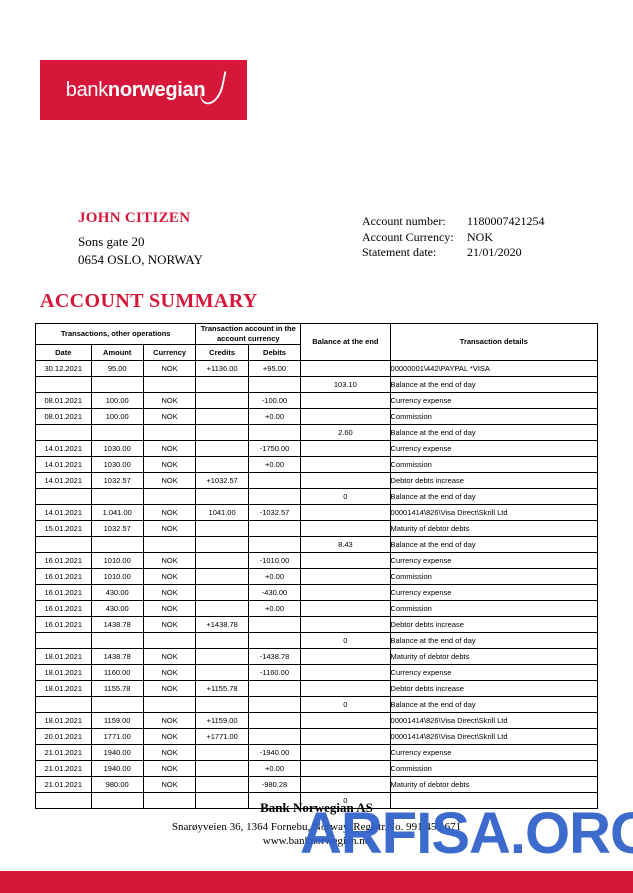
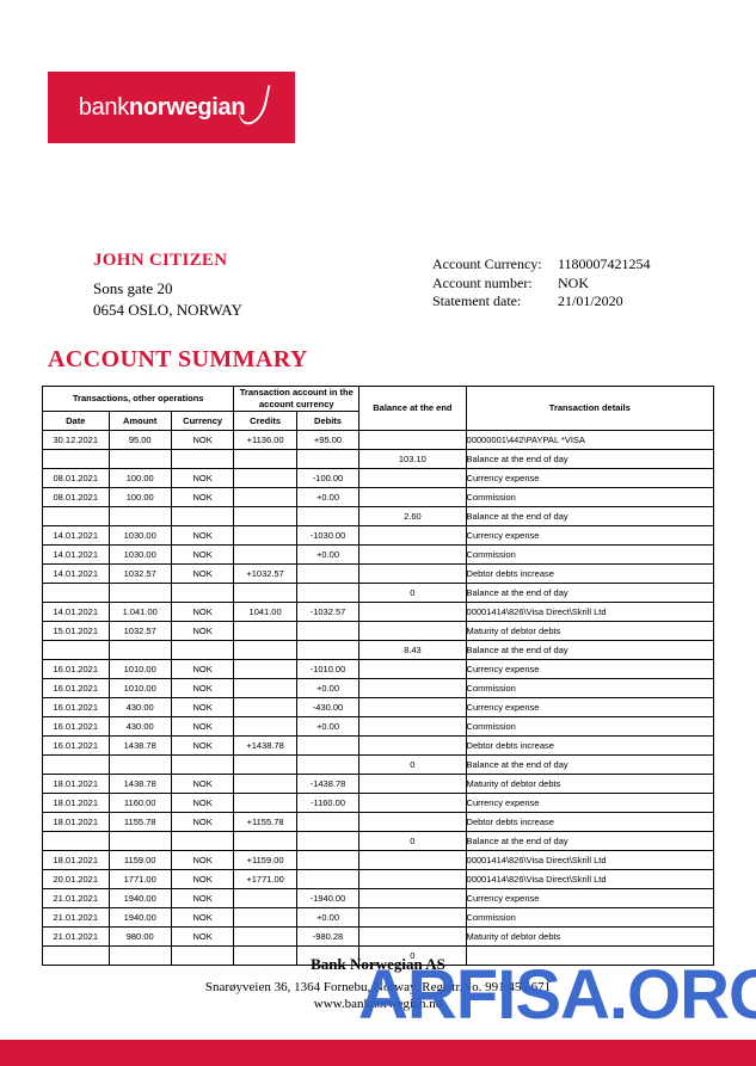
  banknorwegian
  JOHN CITIZEN
  Sons gate 20
  0654 OSLO, NORWAY
- Account number:
+ Account Currency:
  1180007421254
- Account Currency:
+ Account number:
  NOK
  Statement date:
  21/01/2020
  ACCOUNT SUMMARY
  Transactions, other operations	Transaction account in the account currency	Balance at the end	Transaction details
  Date	Amount	Currency	Credits	Debits
  30.12.2021	95.00	NOK	+1136.00	+95.00		00000001\442\PAYPAL *VISA
  					103.10	Balance at the end of day
  08.01.2021	100.00	NOK		-100.00		Currency expense
  08.01.2021	100.00	NOK		+0.00		Commission
  					2.60	Balance at the end of day
- 14.01.2021	1030.00	NOK		-1750.00		Currency expense
+ 14.01.2021	1030.00	NOK		-1030.00		Currency expense
  14.01.2021	1030.00	NOK		+0.00		Commission
  14.01.2021	1032.57	NOK	+1032.57			Debtor debts increase
  					0	Balance at the end of day
  14.01.2021	1.041.00	NOK	1041.00	-1032.57		00001414\826\Visa Direct\Skrill Ltd
  15.01.2021	1032.57	NOK				Maturity of debtor debts
  					8.43	Balance at the end of day
  16.01.2021	1010.00	NOK		-1010.00		Currency expense
  16.01.2021	1010.00	NOK		+0.00		Commission
  16.01.2021	430.00	NOK		-430.00		Currency expense
  16.01.2021	430.00	NOK		+0.00		Commission
  16.01.2021	1438.78	NOK	+1438.78			Debtor debts increase
  					0	Balance at the end of day
  18.01.2021	1438.78	NOK		-1438.78		Maturity of debtor debts
  18.01.2021	1160.00	NOK		-1160.00		Currency expense
  18.01.2021	1155.78	NOK	+1155.78			Debtor debts increase
  					0	Balance at the end of day
  18.01.2021	1159.00	NOK	+1159.00			00001414\826\Visa Direct\Skrill Ltd
  20.01.2021	1771.00	NOK	+1771.00			00001414\826\Visa Direct\Skrill Ltd
  21.01.2021	1940.00	NOK		-1940.00		Currency expense
  21.01.2021	1940.00	NOK		+0.00		Commission
  21.01.2021	980.00	NOK		-980.28		Maturity of debtor debts
  					0
  Bank Norwegian AS
  Snarøyveien 36, 1364 Fornebu, Norway. Registr.No. 991 455 671
  www.banknorwegian.no
  ARFISA.ORG
